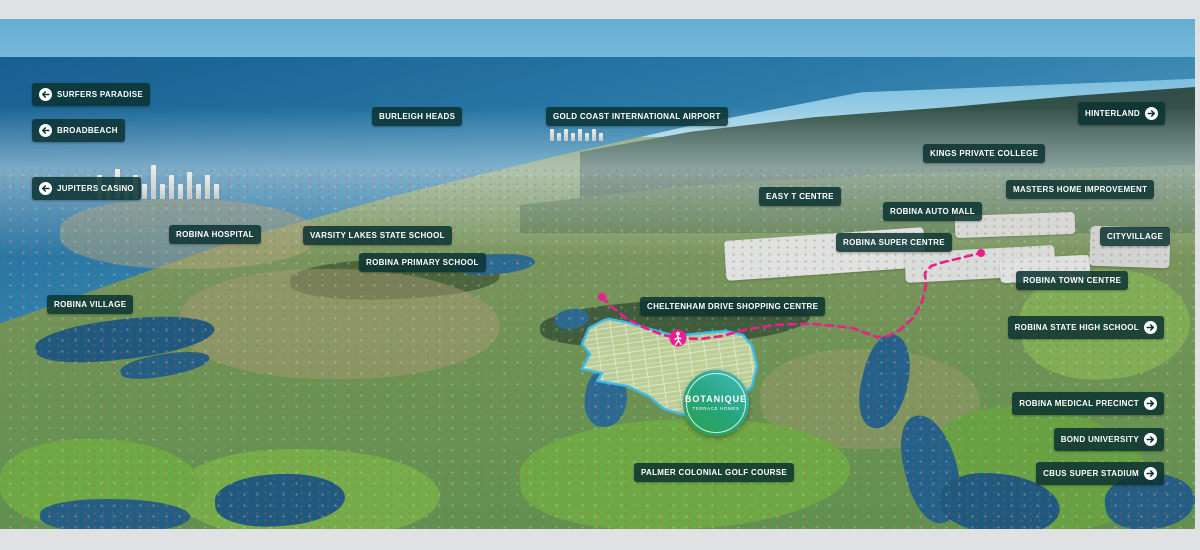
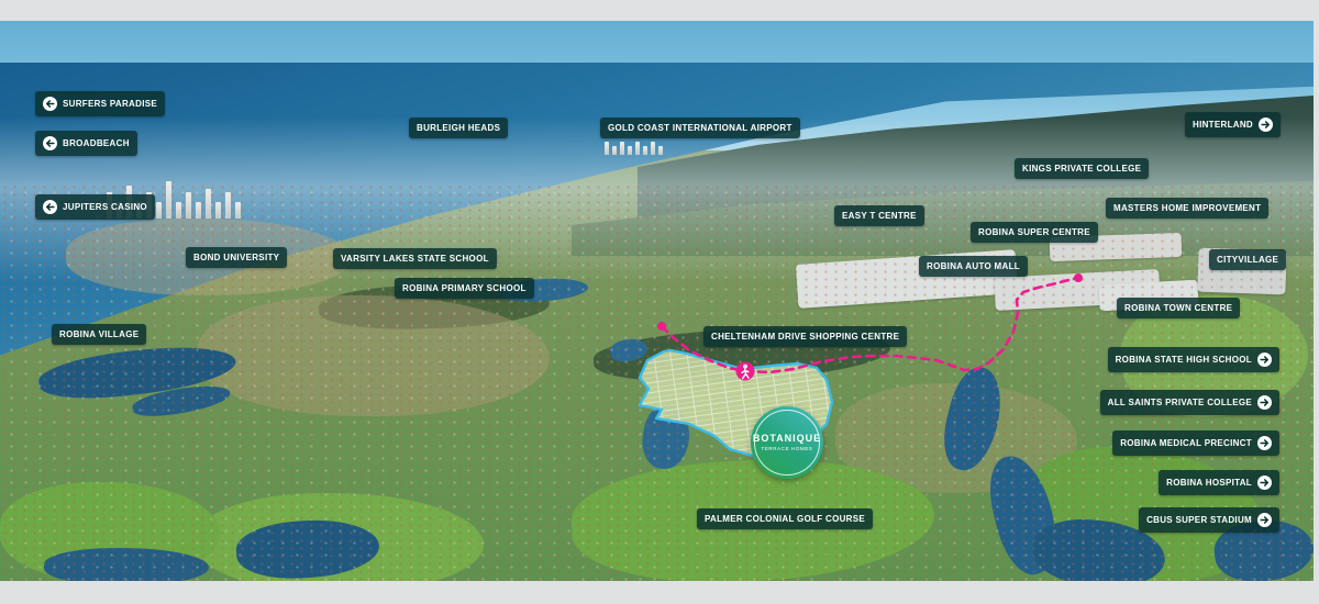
  SURFERS PARADISE
  BROADBEACH
  JUPITERS CASINO
  BURLEIGH HEADS
  GOLD COAST INTERNATIONAL AIRPORT
  HINTERLAND
  KINGS PRIVATE COLLEGE
  MASTERS HOME IMPROVEMENT
  EASY T CENTRE
- ROBINA AUTO MALL
+ ROBINA SUPER CENTRE
- ROBINA HOSPITAL
+ BOND UNIVERSITY
  VARSITY LAKES STATE SCHOOL
  CITYVILLAGE
- ROBINA SUPER CENTRE
+ ROBINA AUTO MALL
  ROBINA PRIMARY SCHOOL
  ROBINA TOWN CENTRE
  ROBINA VILLAGE
  CHELTENHAM DRIVE SHOPPING CENTRE
  ROBINA STATE HIGH SCHOOL
+ ALL SAINTS PRIVATE COLLEGE
  ROBINA MEDICAL PRECINCT
- BOND UNIVERSITY
+ ROBINA HOSPITAL
  CBUS SUPER STADIUM
  PALMER COLONIAL GOLF COURSE
  BOTANIQUE
